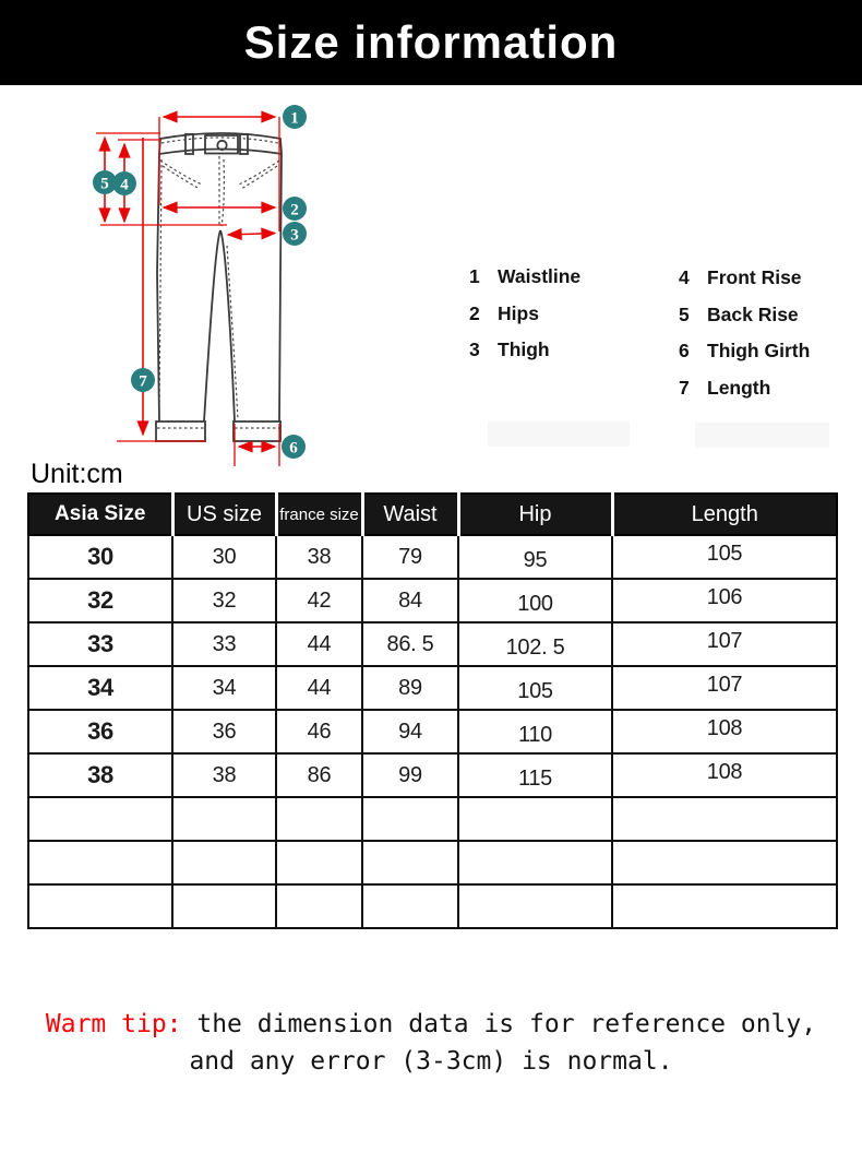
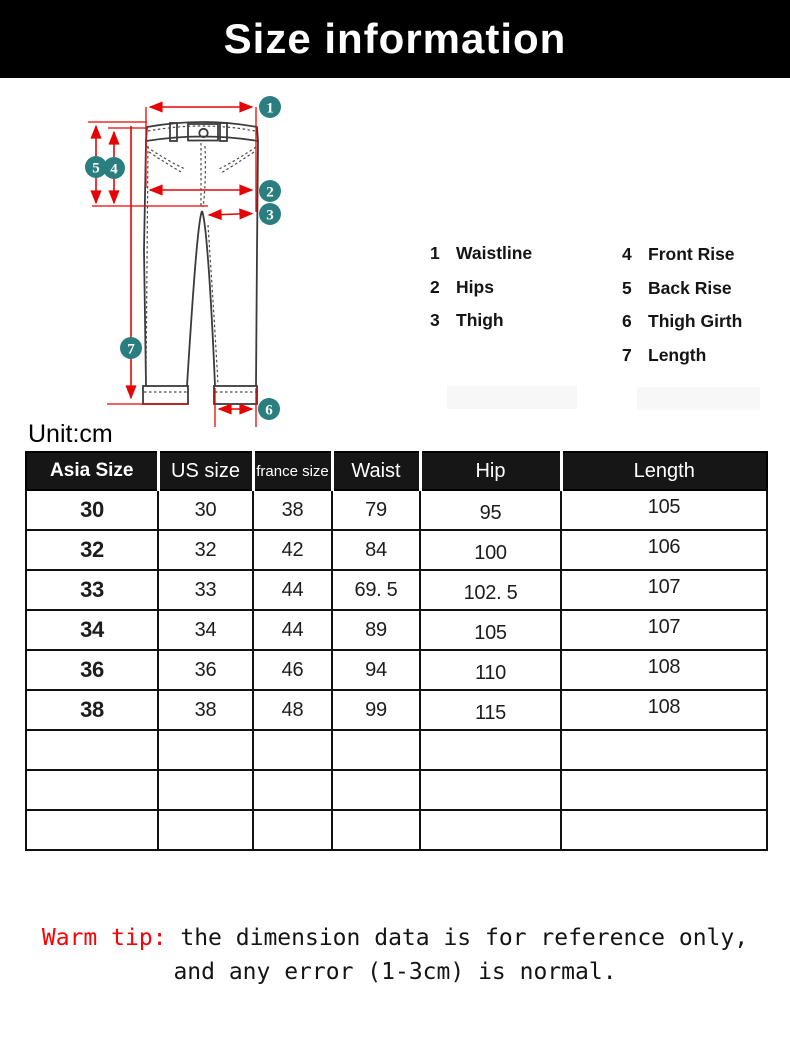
  Size information
  1
  2
  3
  4
  5
  6
  7
  1
  Waistline
  2
  Hips
  3
  Thigh
  4
  Front Rise
  5
  Back Rise
  6
  Thigh Girth
  7
  Length
  Unit:cm
  Asia Size	US size	france size	Waist	Hip	Length
  30	30	38	79	95	105
  32	32	42	84	100	106
- 33	33	44	86. 5	102. 5	107
+ 33	33	44	69. 5	102. 5	107
  34	34	44	89	105	107
  36	36	46	94	110	108
- 38	38	86	99	115	108
+ 38	38	48	99	115	108
  Warm tip: the dimension data is for reference only,
- and any error (3-3cm) is normal.
+ and any error (1-3cm) is normal.
